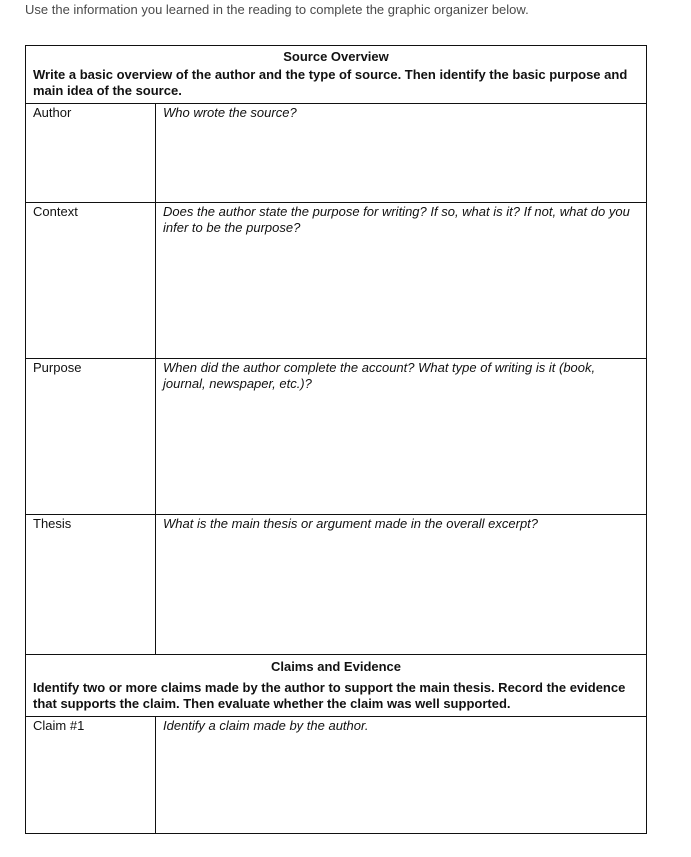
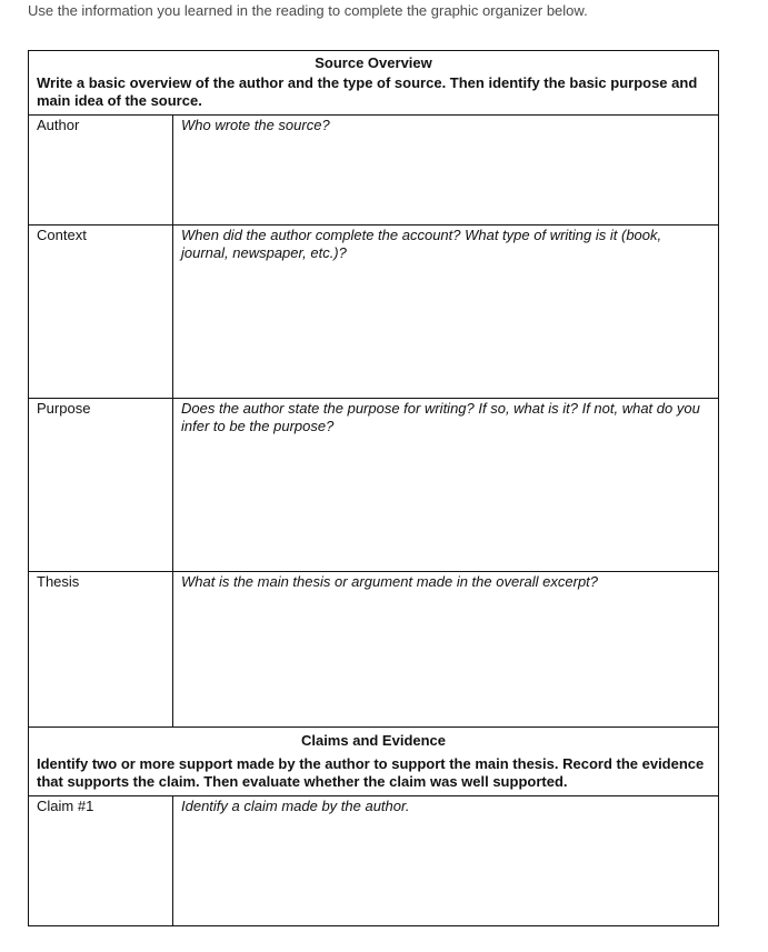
  Use the information you learned in the reading to complete the graphic organizer below.
  Source Overview
  Write a basic overview of the author and the type of source. Then identify the basic purpose and main idea of the source.
  Author
  Who wrote the source?
  Context
- Does the author state the purpose for writing? If so, what is it? If not, what do you infer to be the purpose?
+ When did the author complete the account? What type of writing is it (book, journal, newspaper, etc.)?
  Purpose
- When did the author complete the account? What type of writing is it (book, journal, newspaper, etc.)?
+ Does the author state the purpose for writing? If so, what is it? If not, what do you infer to be the purpose?
  Thesis
  What is the main thesis or argument made in the overall excerpt?
  Claims and Evidence
- Identify two or more claims made by the author to support the main thesis. Record the evidence that supports the claim. Then evaluate whether the claim was well supported.
+ Identify two or more support made by the author to support the main thesis. Record the evidence that supports the claim. Then evaluate whether the claim was well supported.
  Claim #1
  Identify a claim made by the author.
